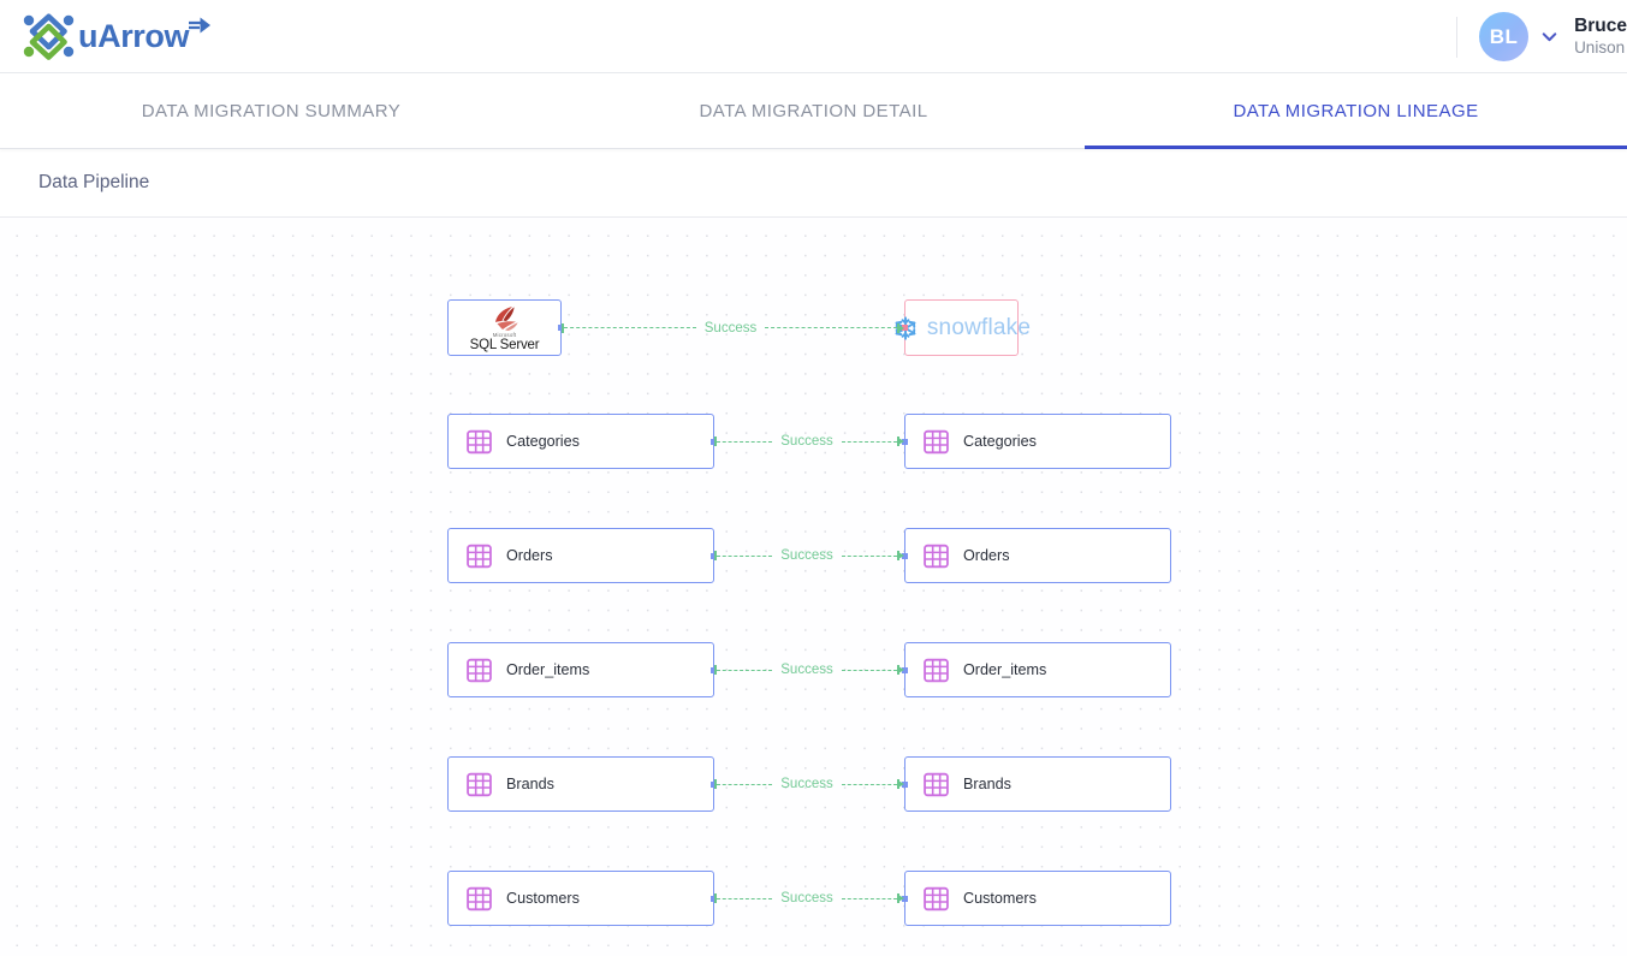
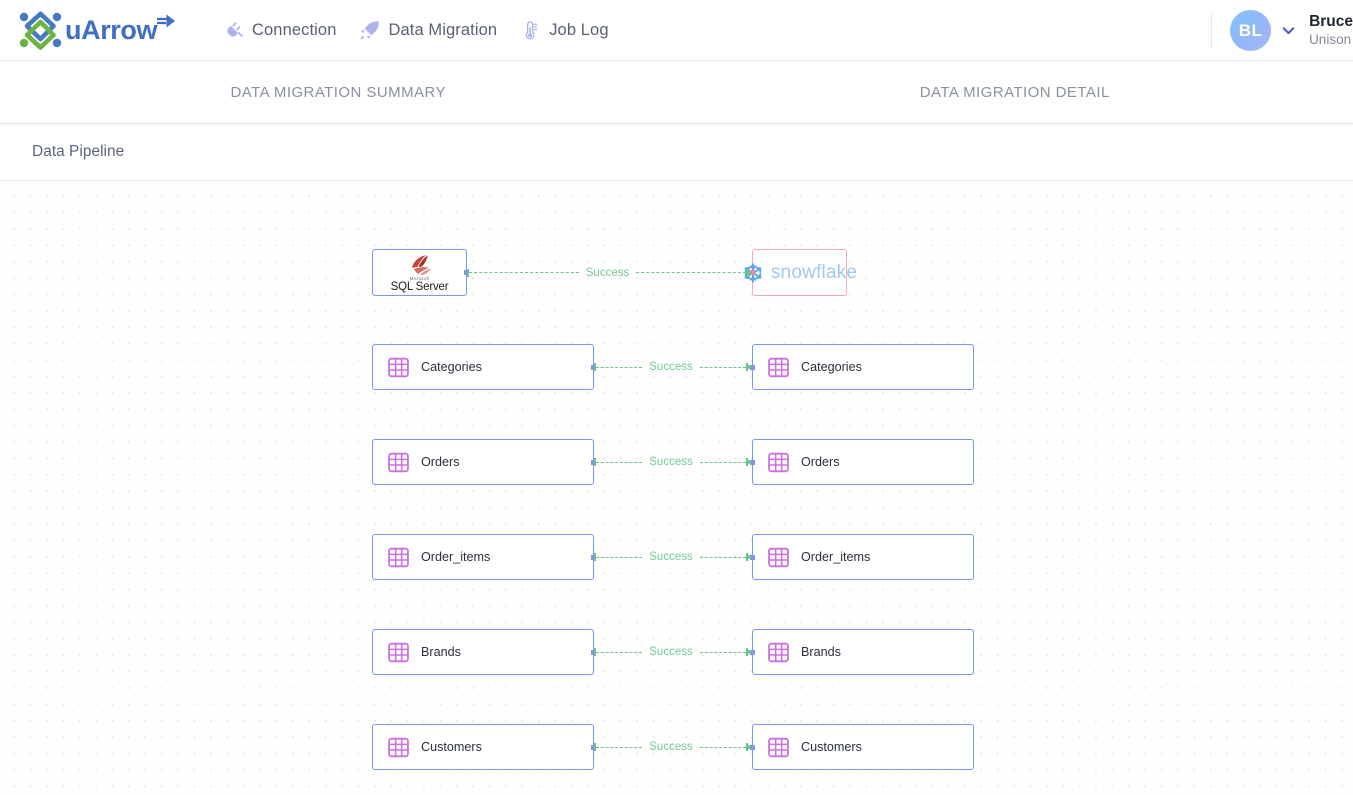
  uArrow
+ Connection
+ Data Migration
+ Job Log
  BL
  Bruce
  Unison
  DATA MIGRATION SUMMARY
  DATA MIGRATION DETAIL
- DATA MIGRATION LINEAGE
  Data Pipeline
  SQL Server
  snowflake
  Success
  Categories
  Categories
  Success
  Orders
  Orders
  Success
  Order_items
  Order_items
  Success
  Brands
  Brands
  Success
  Customers
  Customers
  Success
